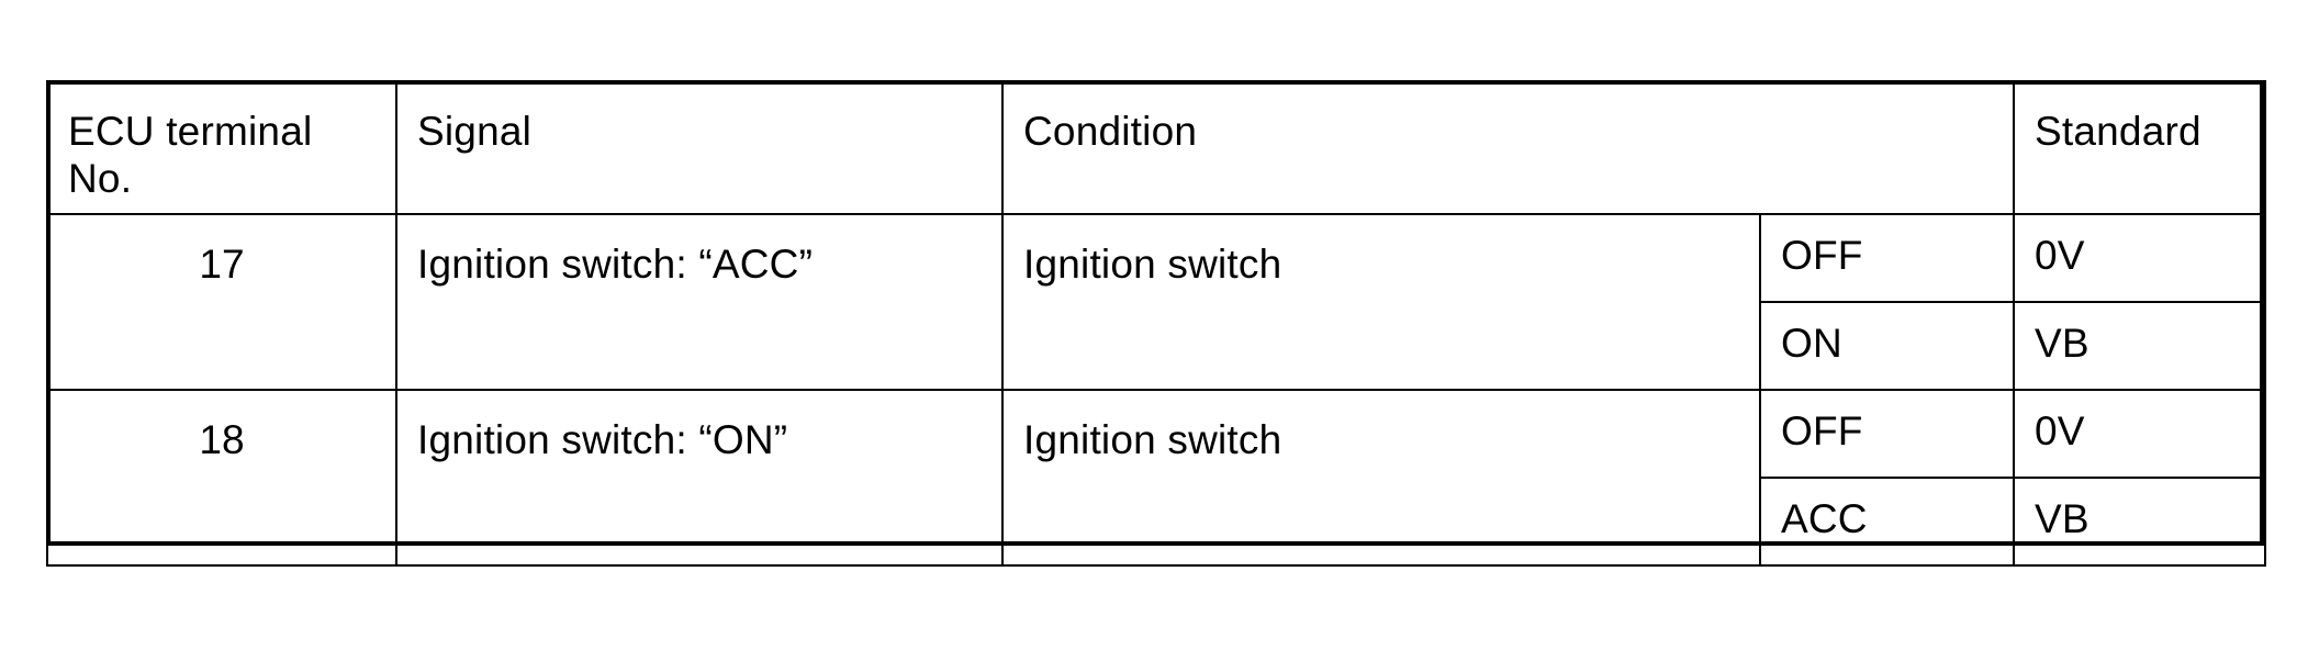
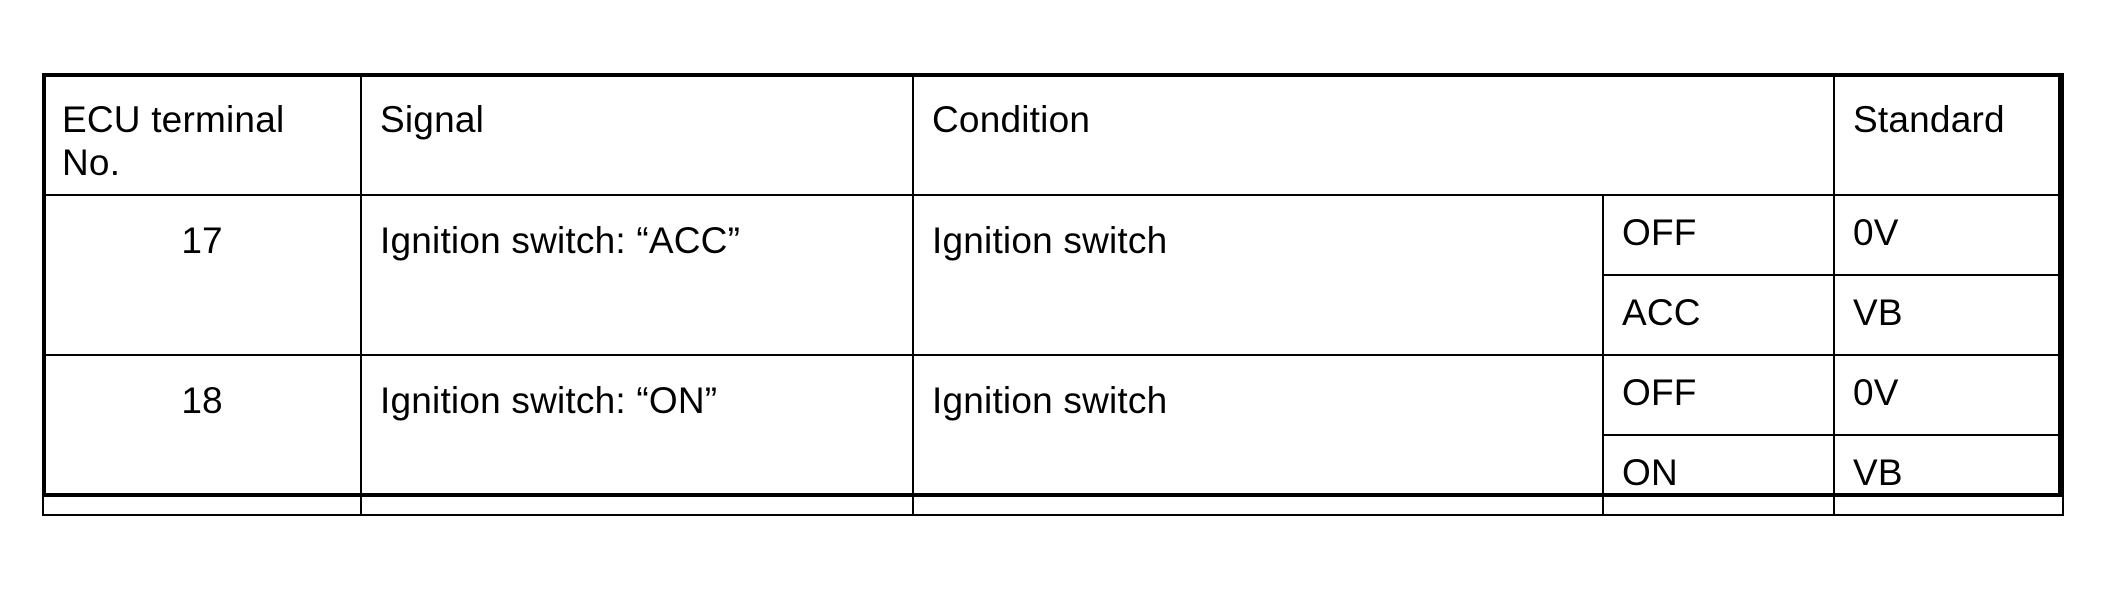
  ECU terminal No.	Signal	Condition	Standard
  17	Ignition switch: “ACC”	Ignition switch	OFF	0V
- ON	VB
+ ACC	VB
  18	Ignition switch: “ON”	Ignition switch	OFF	0V
- ACC	VB
+ ON	VB
